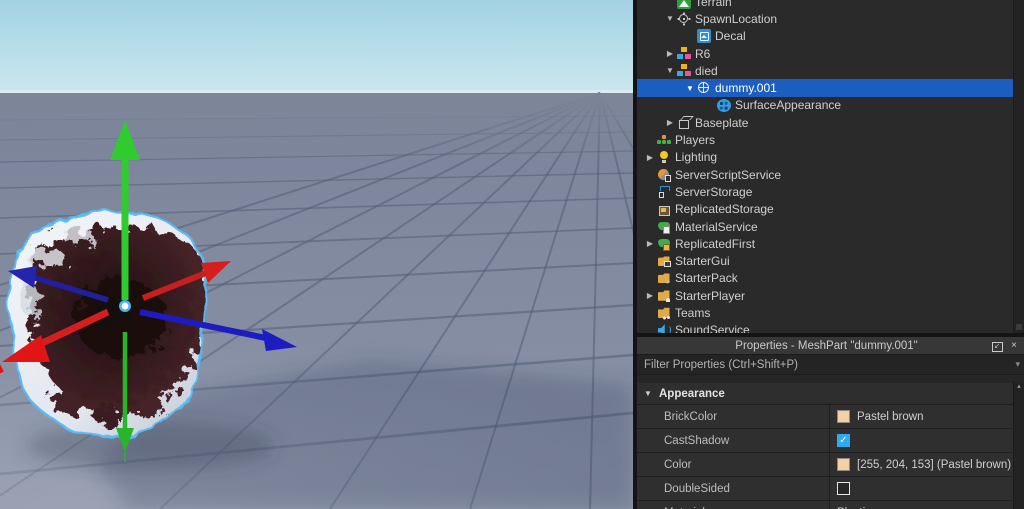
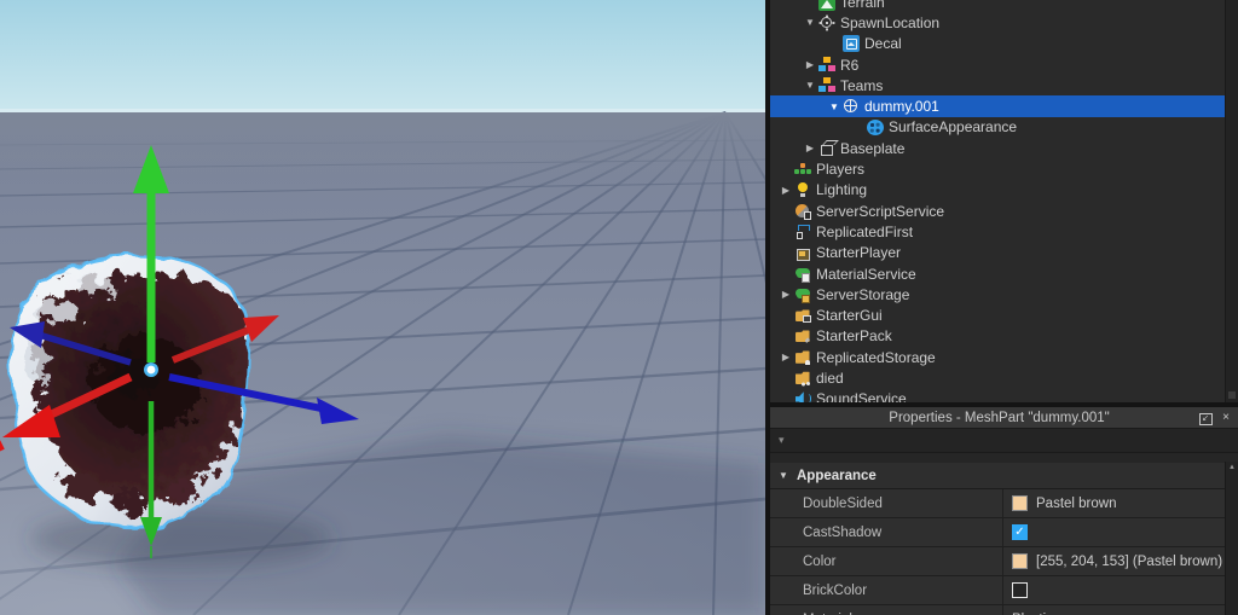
  Terrain
  SpawnLocation
  Decal
  R6
- died
+ Teams
  dummy.001
  SurfaceAppearance
  Baseplate
  Players
  Lighting
  ServerScriptService
- ServerStorage
+ ReplicatedFirst
- ReplicatedStorage
+ StarterPlayer
  MaterialService
- ReplicatedFirst
+ ServerStorage
  StarterGui
  StarterPack
- StarterPlayer
+ ReplicatedStorage
- Teams
+ died
  SoundService
  Properties - MeshPart "dummy.001"
  ×
- Filter Properties (Ctrl+Shift+P)
  ▾
  ▼
  Appearance
- BrickColor
+ DoubleSided
  Pastel brown
  CastShadow
  Color
  [255, 204, 153] (Pastel brown)
- DoubleSided
+ BrickColor
